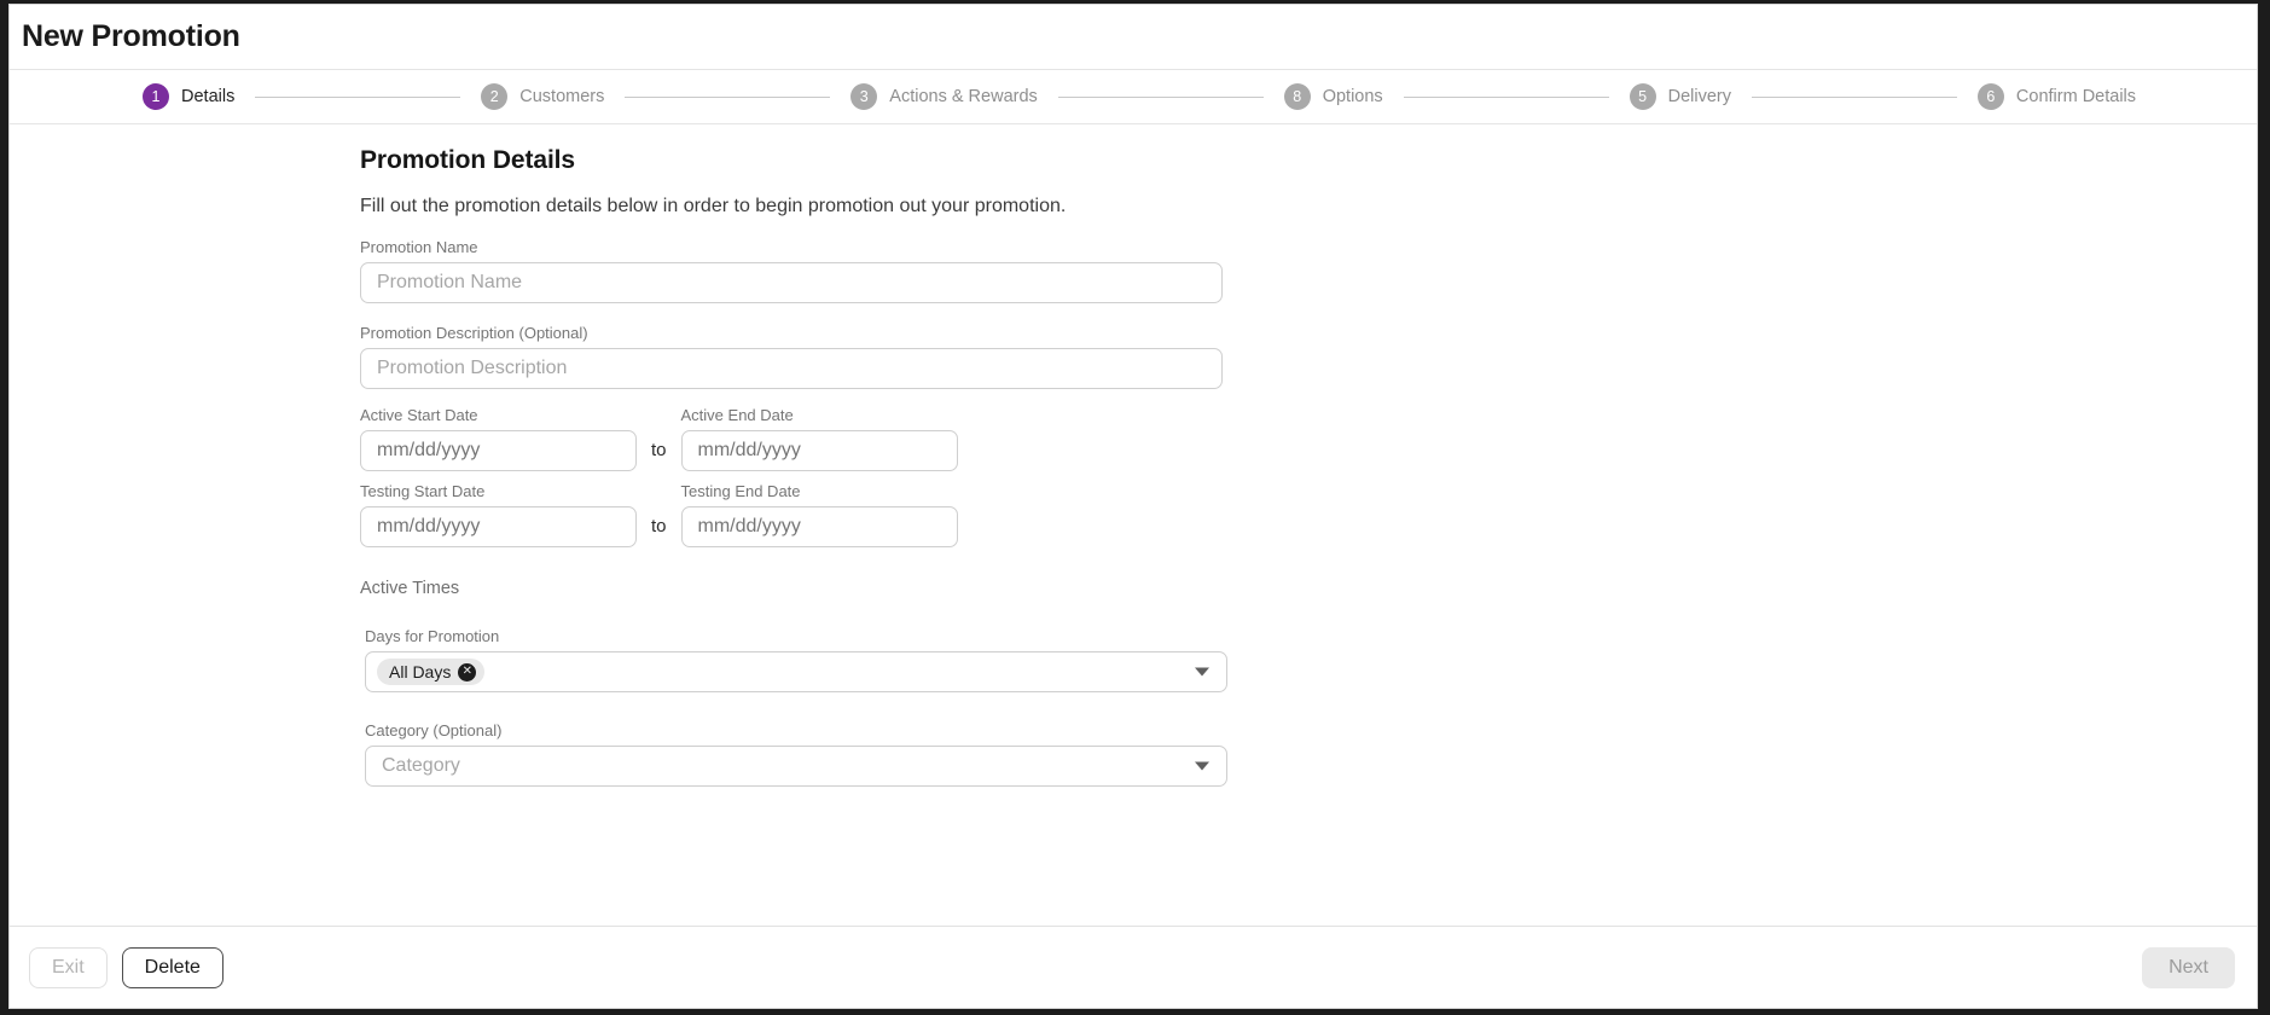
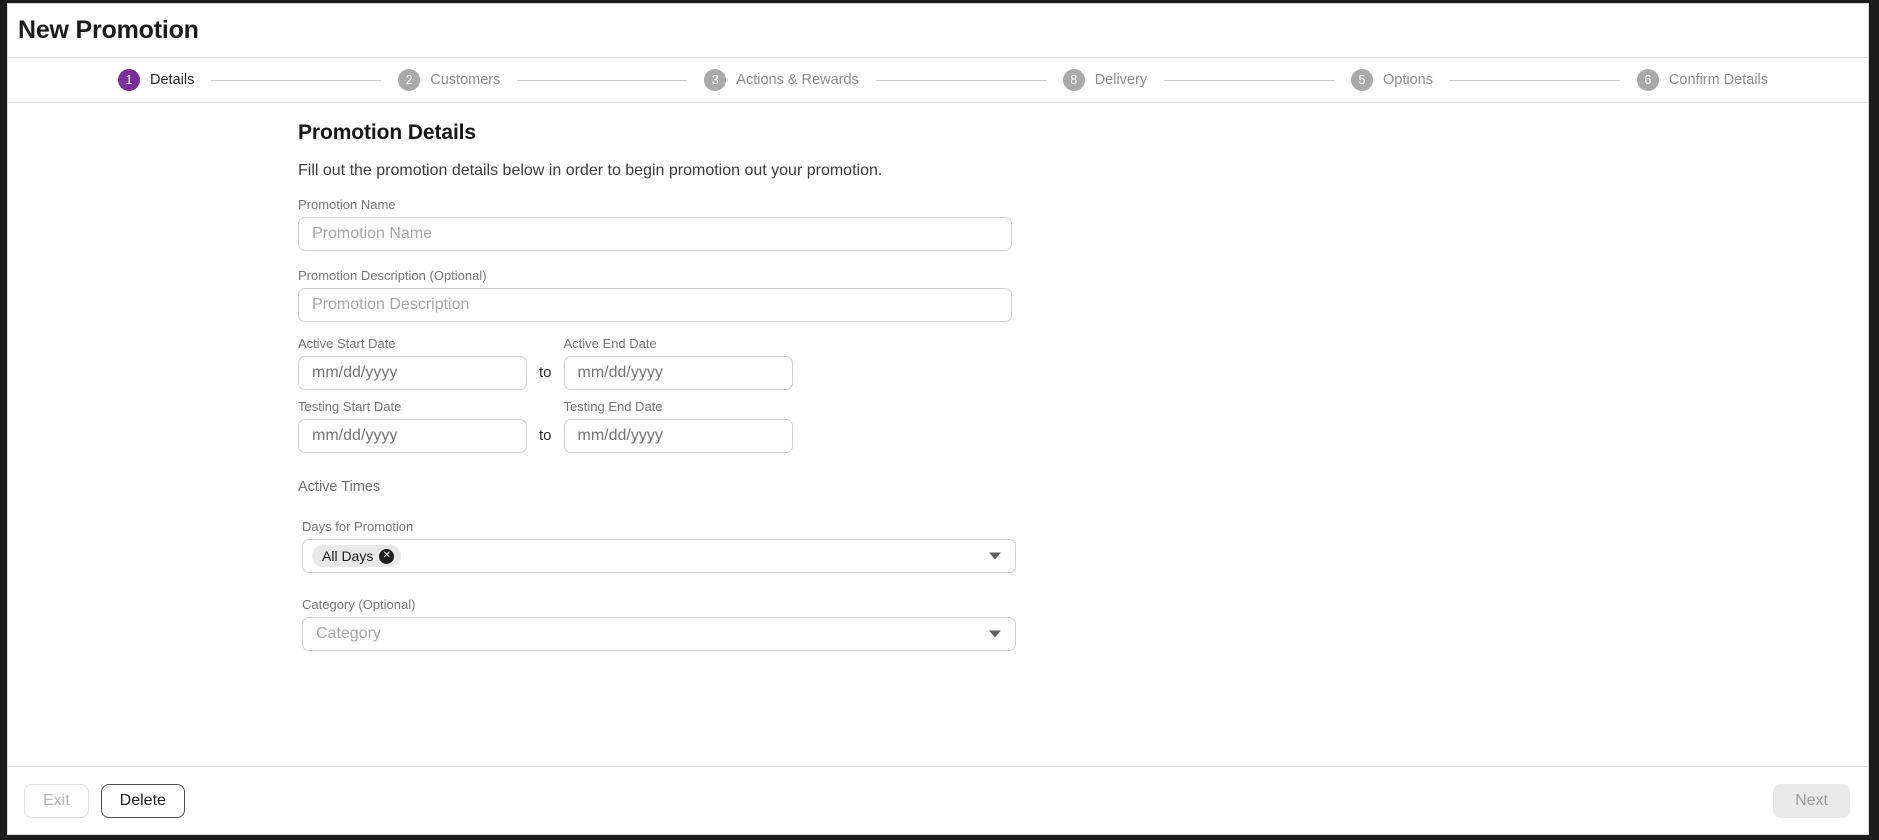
  New Promotion
  1
  Details
  2
  Customers
  3
  Actions & Rewards
  8
- Options
+ Delivery
  5
- Delivery
+ Options
  6
  Confirm Details
  Promotion Details
  Fill out the promotion details below in order to begin promotion out your promotion.
  Promotion Name
  Promotion Name
  Promotion Description (Optional)
  Promotion Description
  Active Start Date
  mm/dd/yyyy
  to
  Active End Date
  mm/dd/yyyy
  Testing Start Date
  mm/dd/yyyy
  to
  Testing End Date
  mm/dd/yyyy
  Active Times
  Days for Promotion
  All Days
  ✕
  Category (Optional)
  Category
  Exit
  Delete
  Next
